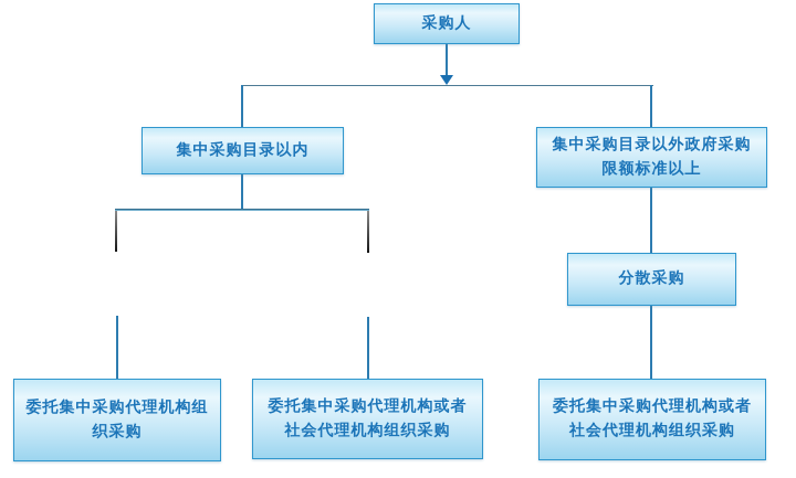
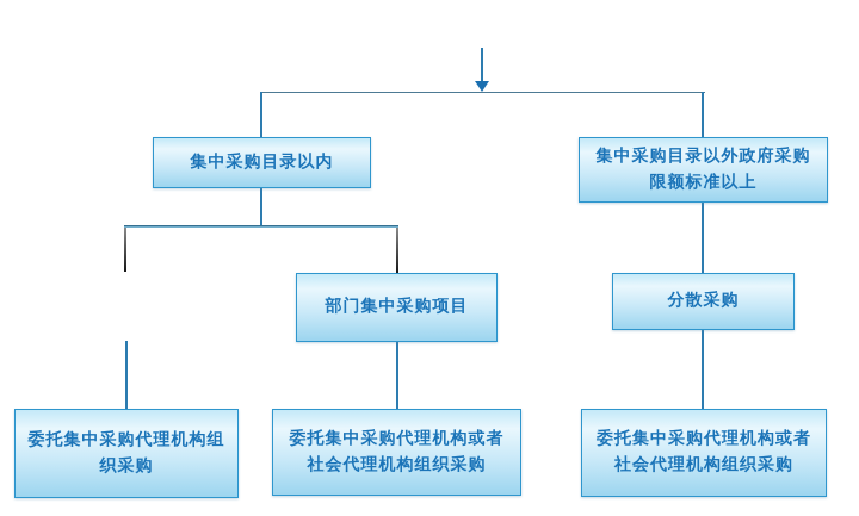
- 采购人
  集中采购目录以内
  集中采购目录以外政府采购
  限额标准以上
+ 部门集中采购项目
  分散采购
  委托集中采购代理机构组
  织采购
  委托集中采购代理机构或者
  社会代理机构组织采购
  委托集中采购代理机构或者
  社会代理机构组织采购
